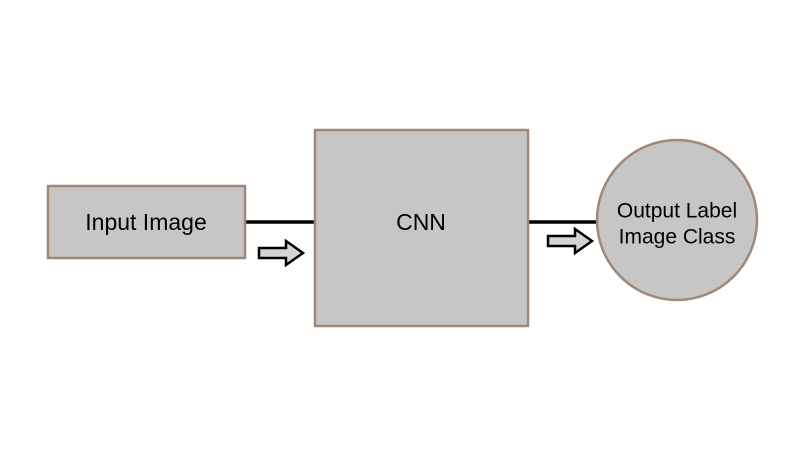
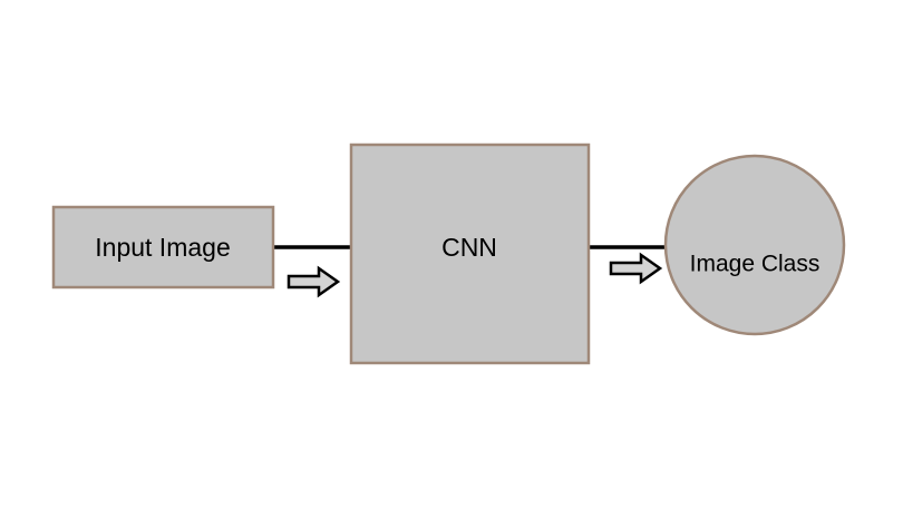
  Input Image
  CNN
- Output Label
  Image Class
